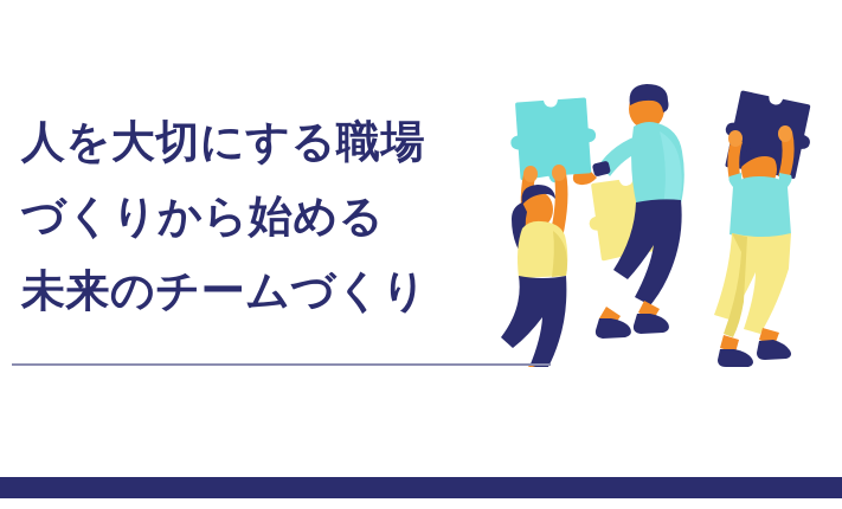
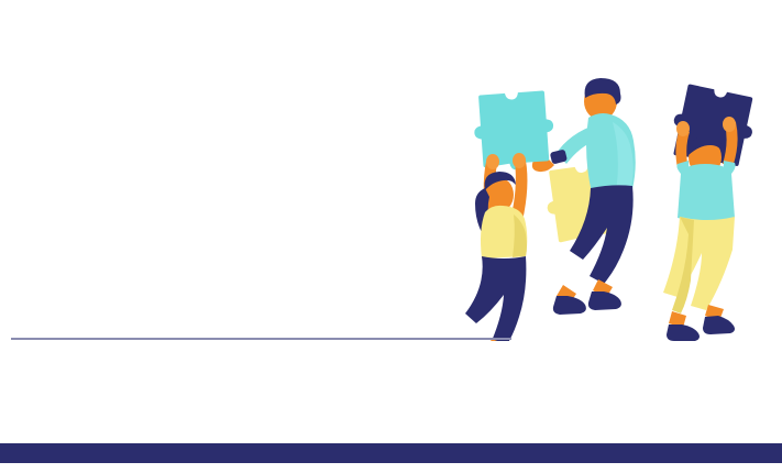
- 人を大切にする職場
- づくりから始める
- 未来のチームづくり
